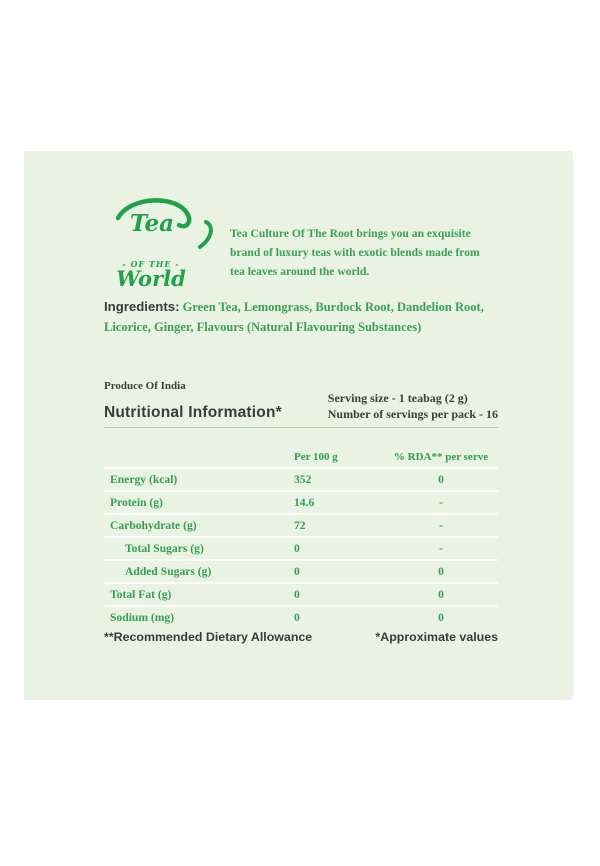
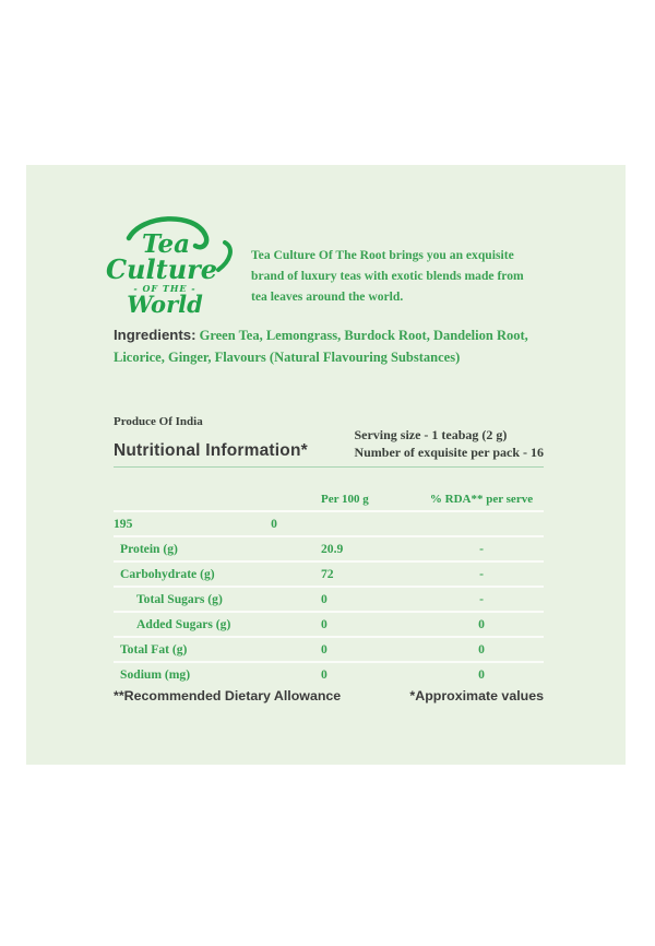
  Tea
+ Culture
  - OF THE -
  World
  Tea Culture Of The Root brings you an exquisite brand of luxury teas with exotic blends made from tea leaves around the world.
  Ingredients: Green Tea, Lemongrass, Burdock Root, Dandelion Root, Licorice, Ginger, Flavours (Natural Flavouring Substances)
  Produce Of India
  Nutritional Information*
  Serving size - 1 teabag (2 g)
- Number of servings per pack - 16
+ Number of exquisite per pack - 16
  Per 100 g
  % RDA** per serve
- Energy (kcal)
- 352
+ 195
  0
  Protein (g)
- 14.6
+ 20.9
  -
  Carbohydrate (g)
  72
  -
  Total Sugars (g)
  0
  -
  Added Sugars (g)
  0
  0
  Total Fat (g)
  0
  0
  Sodium (mg)
  0
  0
  **Recommended Dietary Allowance
  *Approximate values
